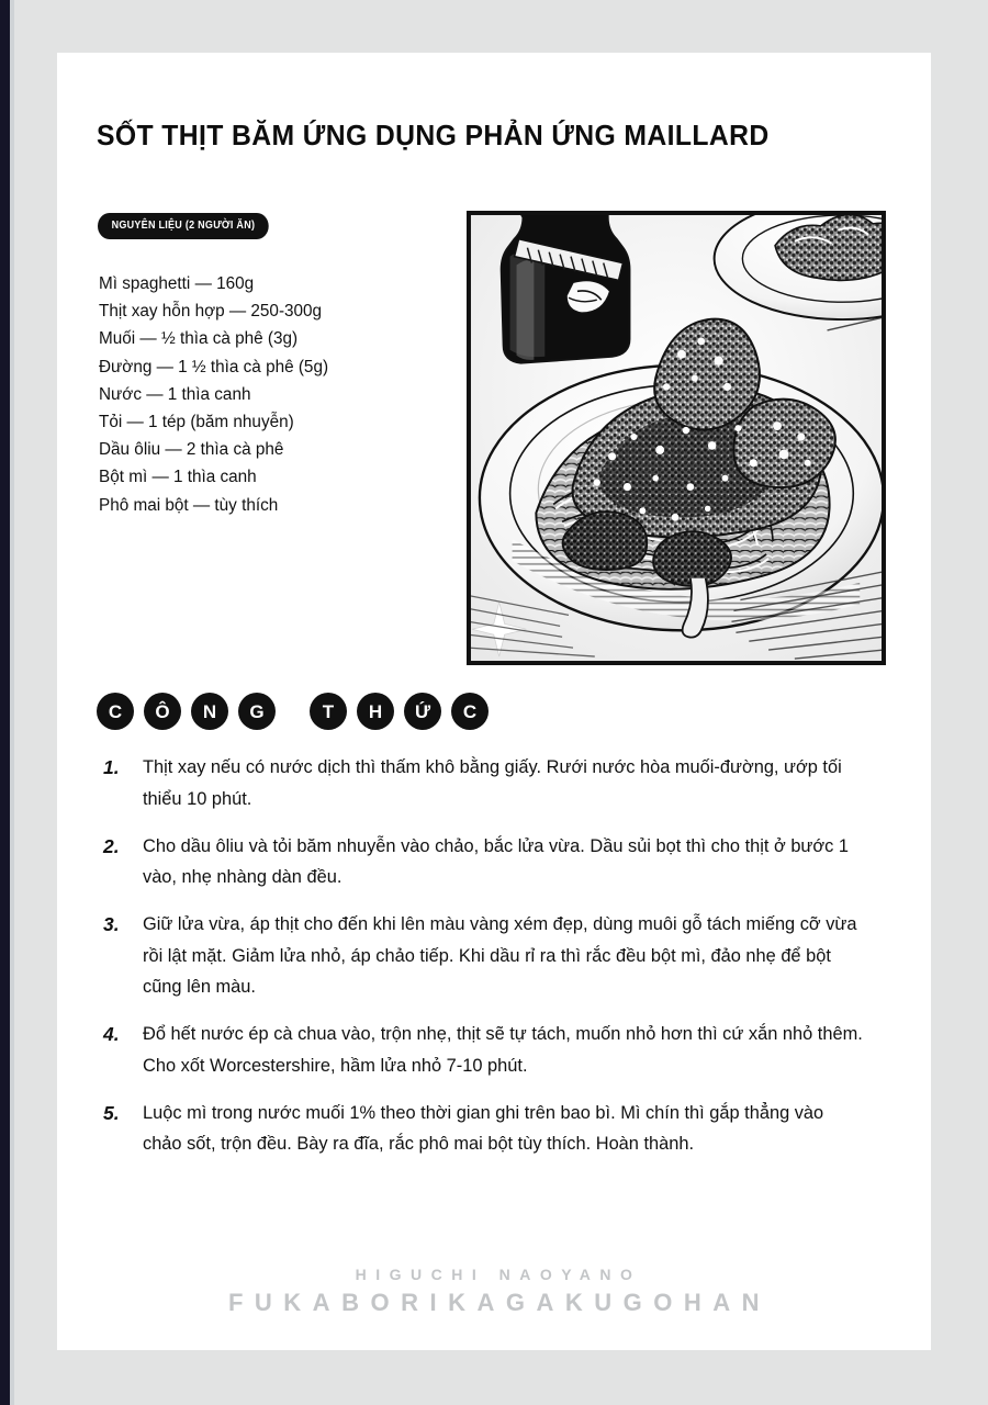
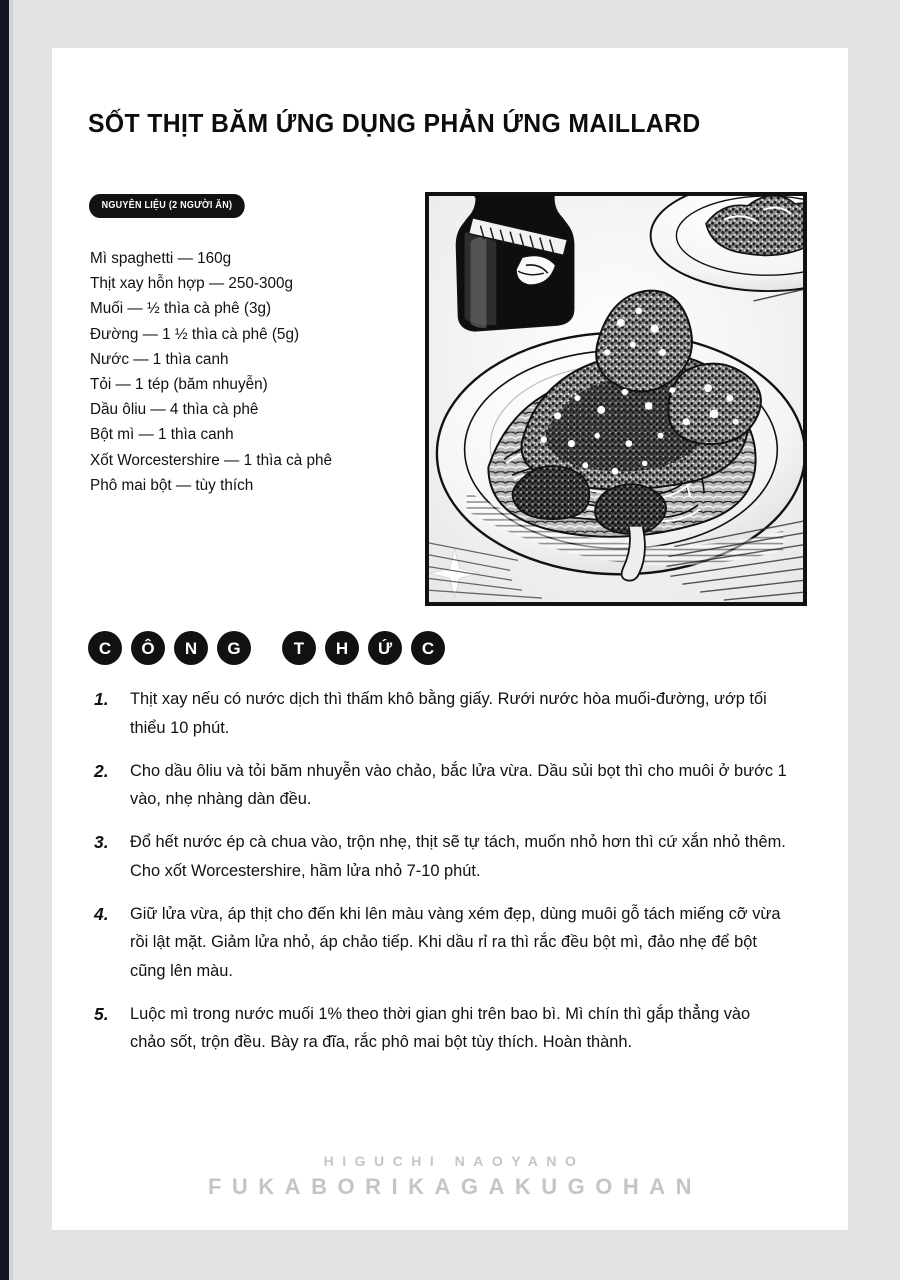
  SỐT THỊT BĂM ỨNG DỤNG PHẢN ỨNG MAILLARD
  NGUYÊN LIỆU (2 NGƯỜI ĂN)
  Mì spaghetti — 160g
  Thịt xay hỗn hợp — 250-300g
  Muối — ½ thìa cà phê (3g)
  Đường — 1 ½ thìa cà phê (5g)
  Nước — 1 thìa canh
  Tỏi — 1 tép (băm nhuyễn)
- Dầu ôliu — 2 thìa cà phê
+ Dầu ôliu — 4 thìa cà phê
  Bột mì — 1 thìa canh
+ Xốt Worcestershire — 1 thìa cà phê
  Phô mai bột — tùy thích
  C
  Ô
  N
  G
  T
  H
  Ứ
  C
  1.
  Thịt xay nếu có nước dịch thì thấm khô bằng giấy. Rưới nước hòa muối-đường, ướp tối thiểu 10 phút.
  2.
- Cho dầu ôliu và tỏi băm nhuyễn vào chảo, bắc lửa vừa. Dầu sủi bọt thì cho thịt ở bước 1 vào, nhẹ nhàng dàn đều.
+ Cho dầu ôliu và tỏi băm nhuyễn vào chảo, bắc lửa vừa. Dầu sủi bọt thì cho muôi ở bước 1 vào, nhẹ nhàng dàn đều.
  3.
- Giữ lửa vừa, áp thịt cho đến khi lên màu vàng xém đẹp, dùng muôi gỗ tách miếng cỡ vừa rồi lật mặt. Giảm lửa nhỏ, áp chảo tiếp. Khi dầu rỉ ra thì rắc đều bột mì, đảo nhẹ để bột cũng lên màu.
+ Đổ hết nước ép cà chua vào, trộn nhẹ, thịt sẽ tự tách, muốn nhỏ hơn thì cứ xắn nhỏ thêm. Cho xốt Worcestershire, hầm lửa nhỏ 7-10 phút.
  4.
- Đổ hết nước ép cà chua vào, trộn nhẹ, thịt sẽ tự tách, muốn nhỏ hơn thì cứ xắn nhỏ thêm. Cho xốt Worcestershire, hầm lửa nhỏ 7-10 phút.
+ Giữ lửa vừa, áp thịt cho đến khi lên màu vàng xém đẹp, dùng muôi gỗ tách miếng cỡ vừa rồi lật mặt. Giảm lửa nhỏ, áp chảo tiếp. Khi dầu rỉ ra thì rắc đều bột mì, đảo nhẹ để bột cũng lên màu.
  5.
  Luộc mì trong nước muối 1% theo thời gian ghi trên bao bì. Mì chín thì gắp thẳng vào chảo sốt, trộn đều. Bày ra đĩa, rắc phô mai bột tùy thích. Hoàn thành.
  HIGUCHI NAOYANO
  FUKABORIKAGAKUGOHAN
